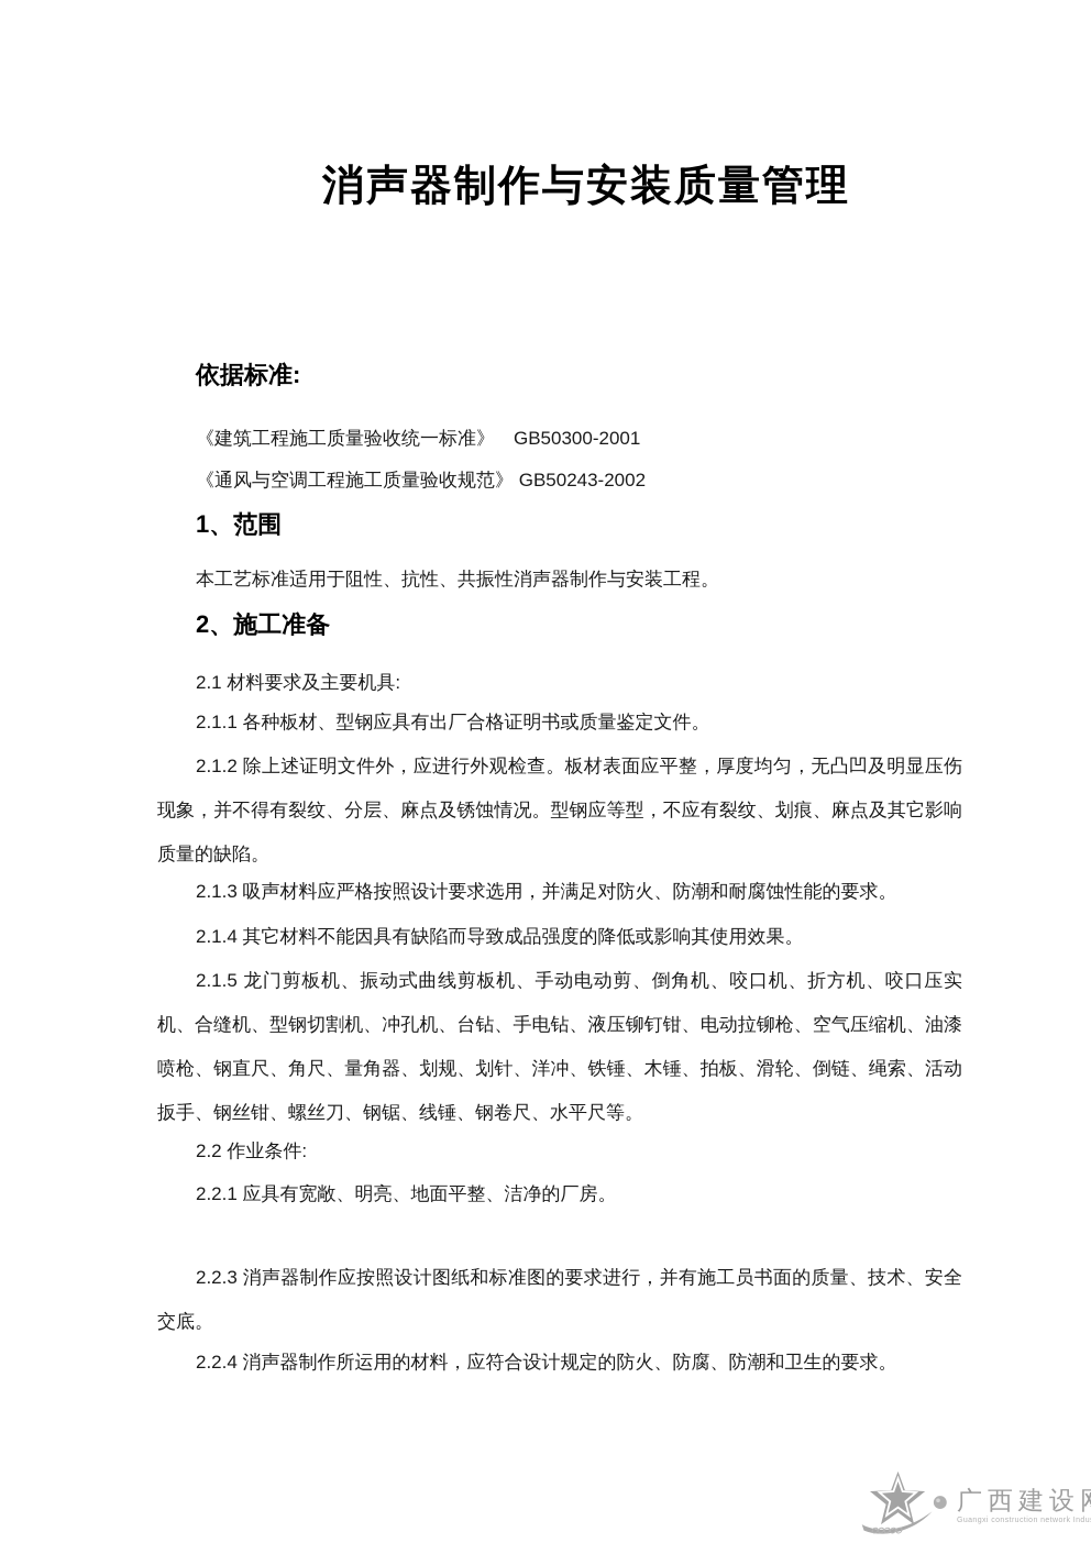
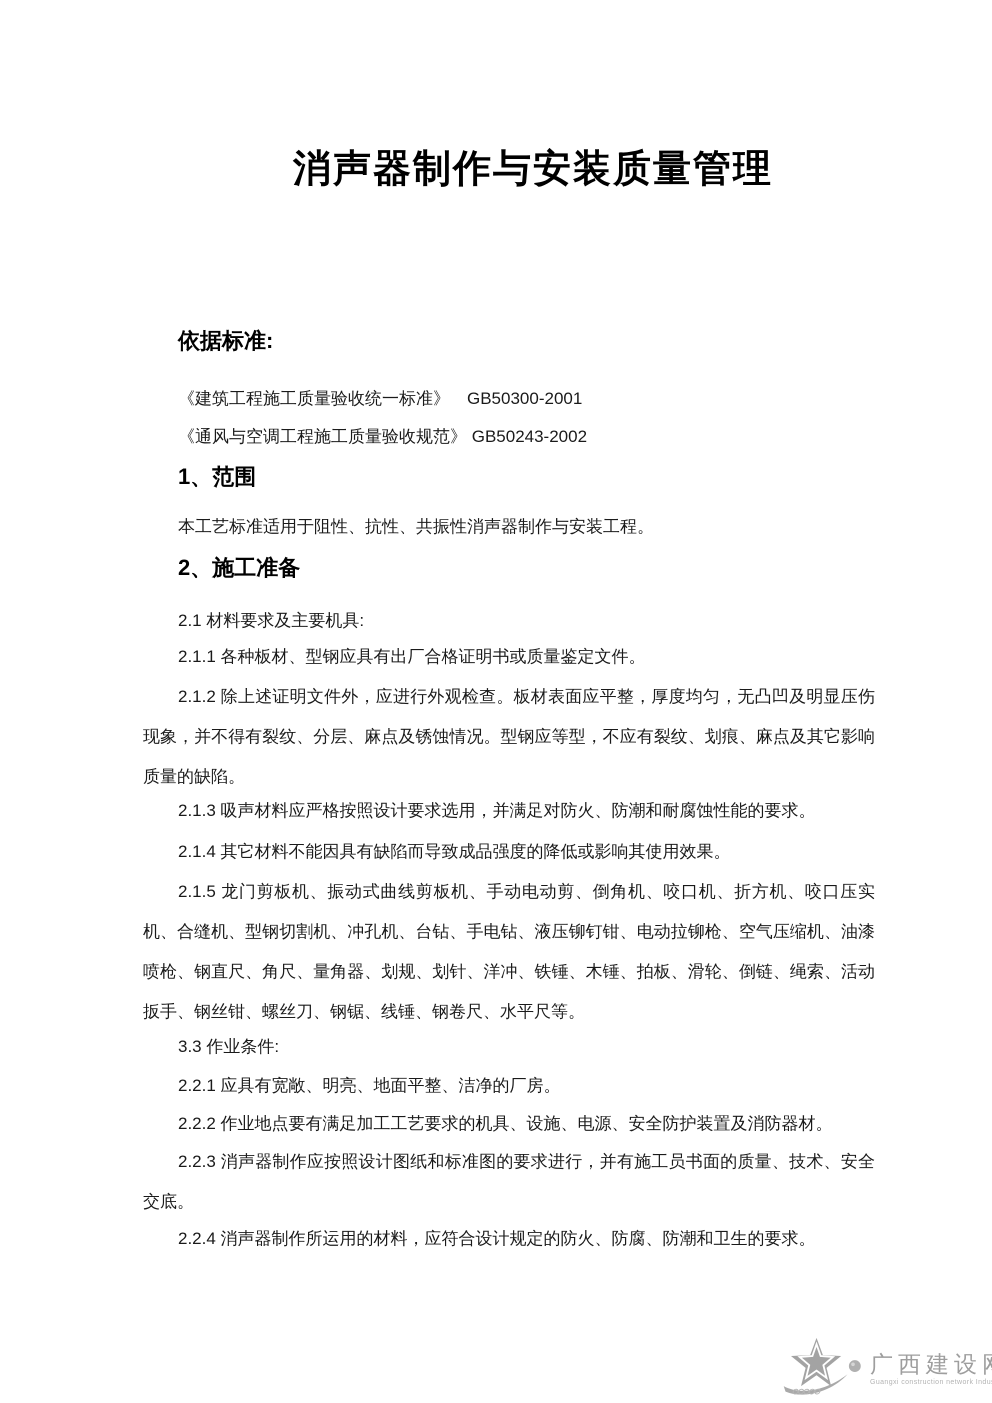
  消声器制作与安装质量管理
  依据标准:
  《建筑工程施工质量验收统一标准》 GB50300-2001
  《通风与空调工程施工质量验收规范》 GB50243-2002
  1、范围
  本工艺标准适用于阻性、抗性、共振性消声器制作与安装工程。
  2、施工准备
  2.1 材料要求及主要机具:
  2.1.1 各种板材、型钢应具有出厂合格证明书或质量鉴定文件。
  2.1.2 除上述证明文件外，应进行外观检查。板材表面应平整，厚度均匀，无凸凹及明显压伤现象，并不得有裂纹、分层、麻点及锈蚀情况。型钢应等型，不应有裂纹、划痕、麻点及其它影响质量的缺陷。
  2.1.3 吸声材料应严格按照设计要求选用，并满足对防火、防潮和耐腐蚀性能的要求。
  2.1.4 其它材料不能因具有缺陷而导致成品强度的降低或影响其使用效果。
  2.1.5 龙门剪板机、振动式曲线剪板机、手动电动剪、倒角机、咬口机、折方机、咬口压实机、合缝机、型钢切割机、冲孔机、台钻、手电钻、液压铆钉钳、电动拉铆枪、空气压缩机、油漆喷枪、钢直尺、角尺、量角器、划规、划针、洋冲、铁锤、木锤、拍板、滑轮、倒链、绳索、活动扳手、钢丝钳、螺丝刀、钢锯、线锤、钢卷尺、水平尺等。
- 2.2 作业条件:
+ 3.3 作业条件:
  2.2.1 应具有宽敞、明亮、地面平整、洁净的厂房。
+ 2.2.2 作业地点要有满足加工工艺要求的机具、设施、电源、安全防护装置及消防器材。
  2.2.3 消声器制作应按照设计图纸和标准图的要求进行，并有施工员书面的质量、技术、安全交底。
  2.2.4 消声器制作所运用的材料，应符合设计规定的防火、防腐、防潮和卫生的要求。
  广西建设
